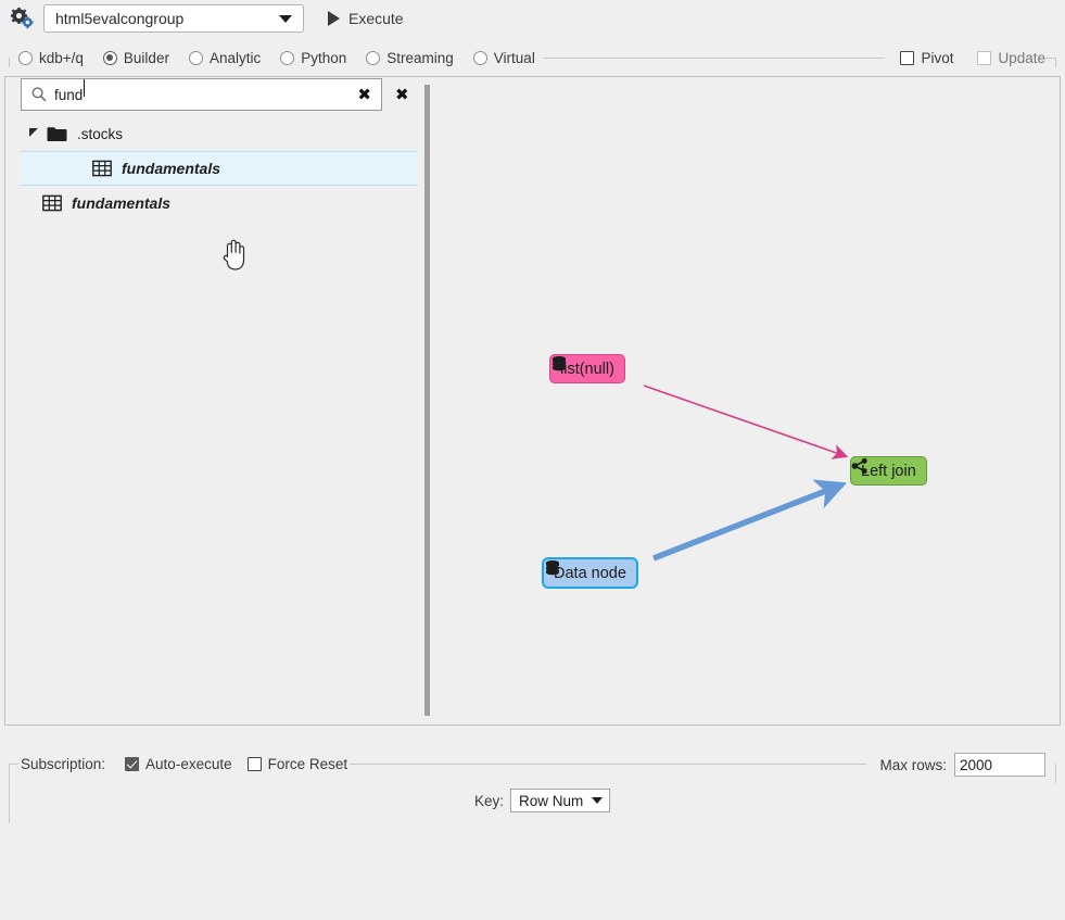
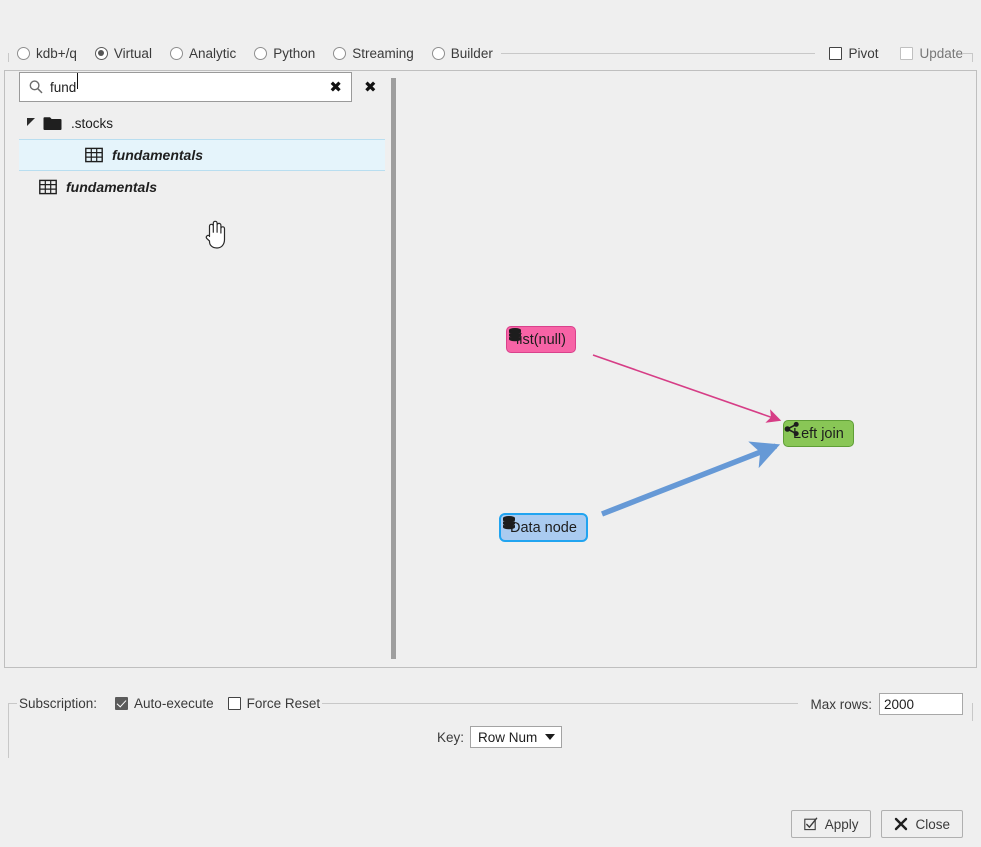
- html5evalcongroup
- Execute
  kdb+/q
- Builder
+ Virtual
  Analytic
  Python
  Streaming
- Virtual
+ Builder
  Pivot
  Update
  fund
  ✖
  ✖
  .stocks
  fundamentals
  fundamentals
  st(null)
  Data node
  eft join
  Subscription:
  Auto-execute
  Force Reset
  Max rows:
  2000
  Key:
  Row Num
+ Apply
+ Close
